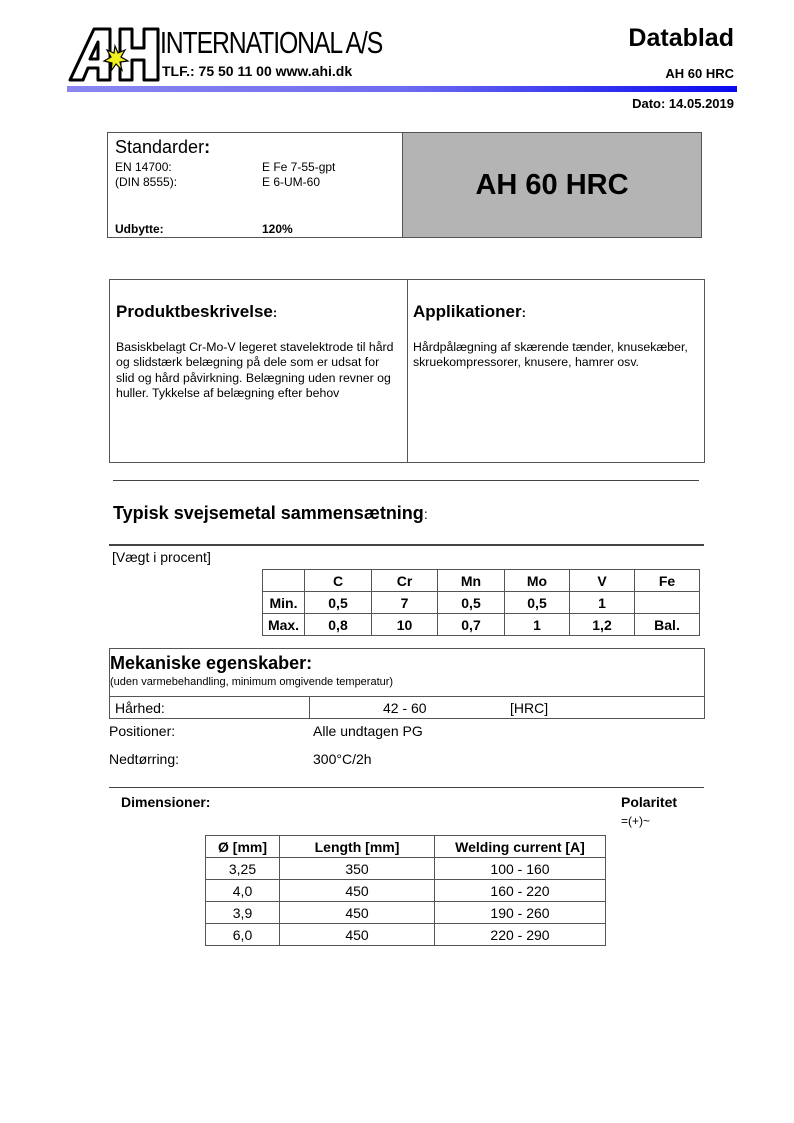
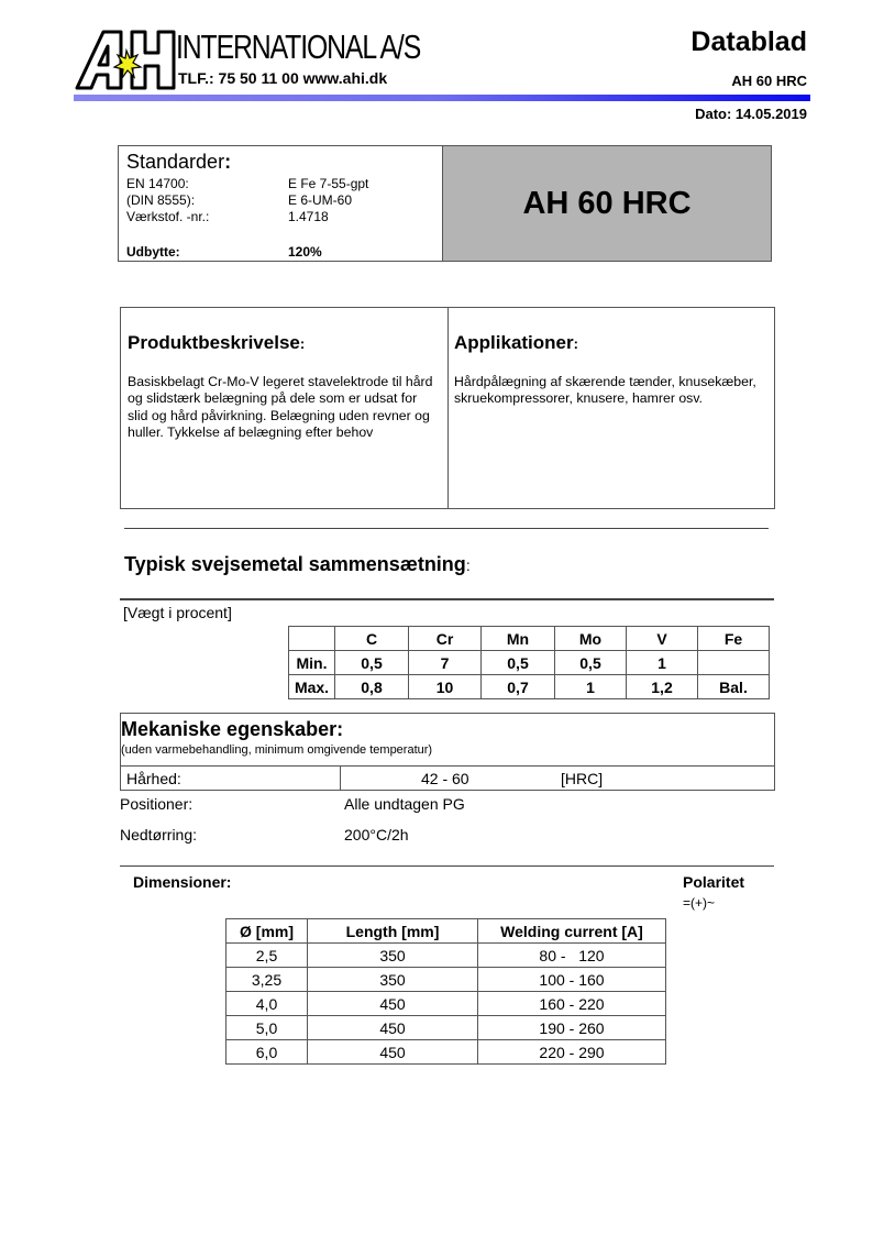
  INTERNATIONAL A/S
  TLF.: 75 50 11 00 www.ahi.dk
  Datablad
  AH 60 HRC
  Dato: 14.05.2019
  Standarder:
  EN 14700:
  E Fe 7-55-gpt
  (DIN 8555):
  E 6-UM-60
+ Værkstof. -nr.:
+ 1.4718
  Udbytte:
  120%
  AH 60 HRC
  Produktbeskrivelse:
  Basiskbelagt Cr-Mo-V legeret stavelektrode til hård og slidstærk belægning på dele som er udsat for slid og hård påvirkning. Belægning uden revner og huller. Tykkelse af belægning efter behov
  Applikationer:
  Hårdpålægning af skærende tænder, knusekæber, skruekompressorer, knusere, hamrer osv.
  Typisk svejsemetal sammensætning:
  [Vægt i procent]
  	C	Cr	Mn	Mo	V	Fe
  Min.	0,5	7	0,5	0,5	1
  Max.	0,8	10	0,7	1	1,2	Bal.
  Mekaniske egenskaber:
  (uden varmebehandling, minimum omgivende temperatur)
  Hårhed:
  42 - 60
  [HRC]
  Positioner:
  Alle undtagen PG
  Nedtørring:
- 300°C/2h
+ 200°C/2h
  Dimensioner:
  Polaritet
  =(+)~
  Ø [mm]	Length [mm]	Welding current [A]
+ 2,5	350	80 - 120
  3,25	350	100 - 160
  4,0	450	160 - 220
- 3,9	450	190 - 260
+ 5,0	450	190 - 260
  6,0	450	220 - 290
